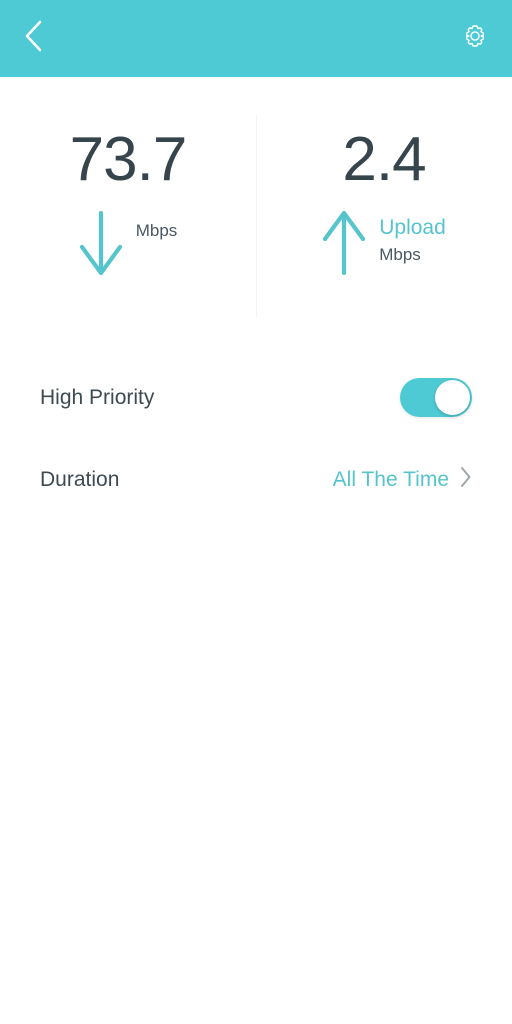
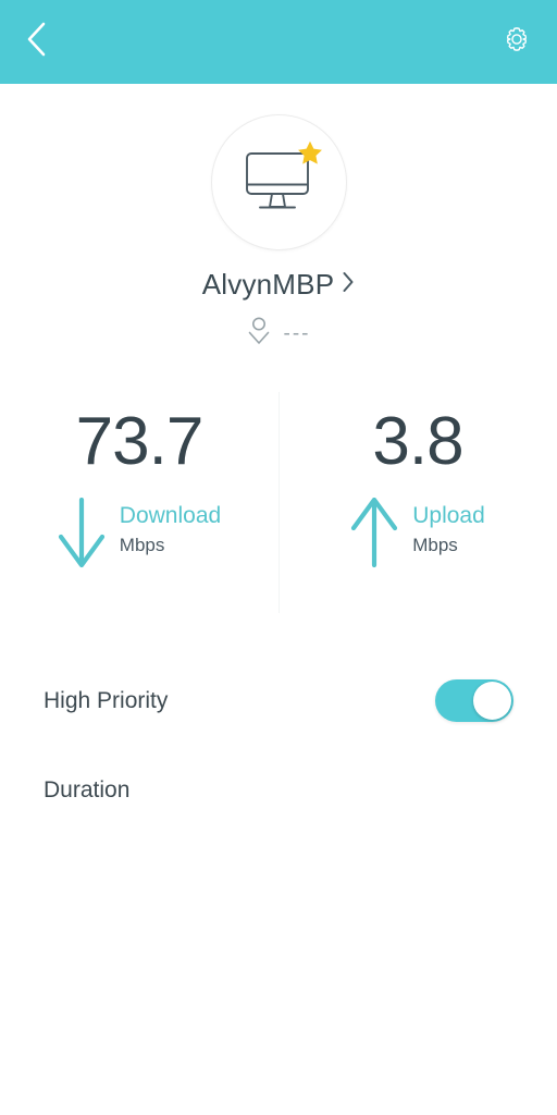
+ AlvynMBP
+ ---
  73.7
+ Download
  Mbps
- 2.4
+ 3.8
  Upload
  Mbps
  High Priority
  Duration
- All The Time
